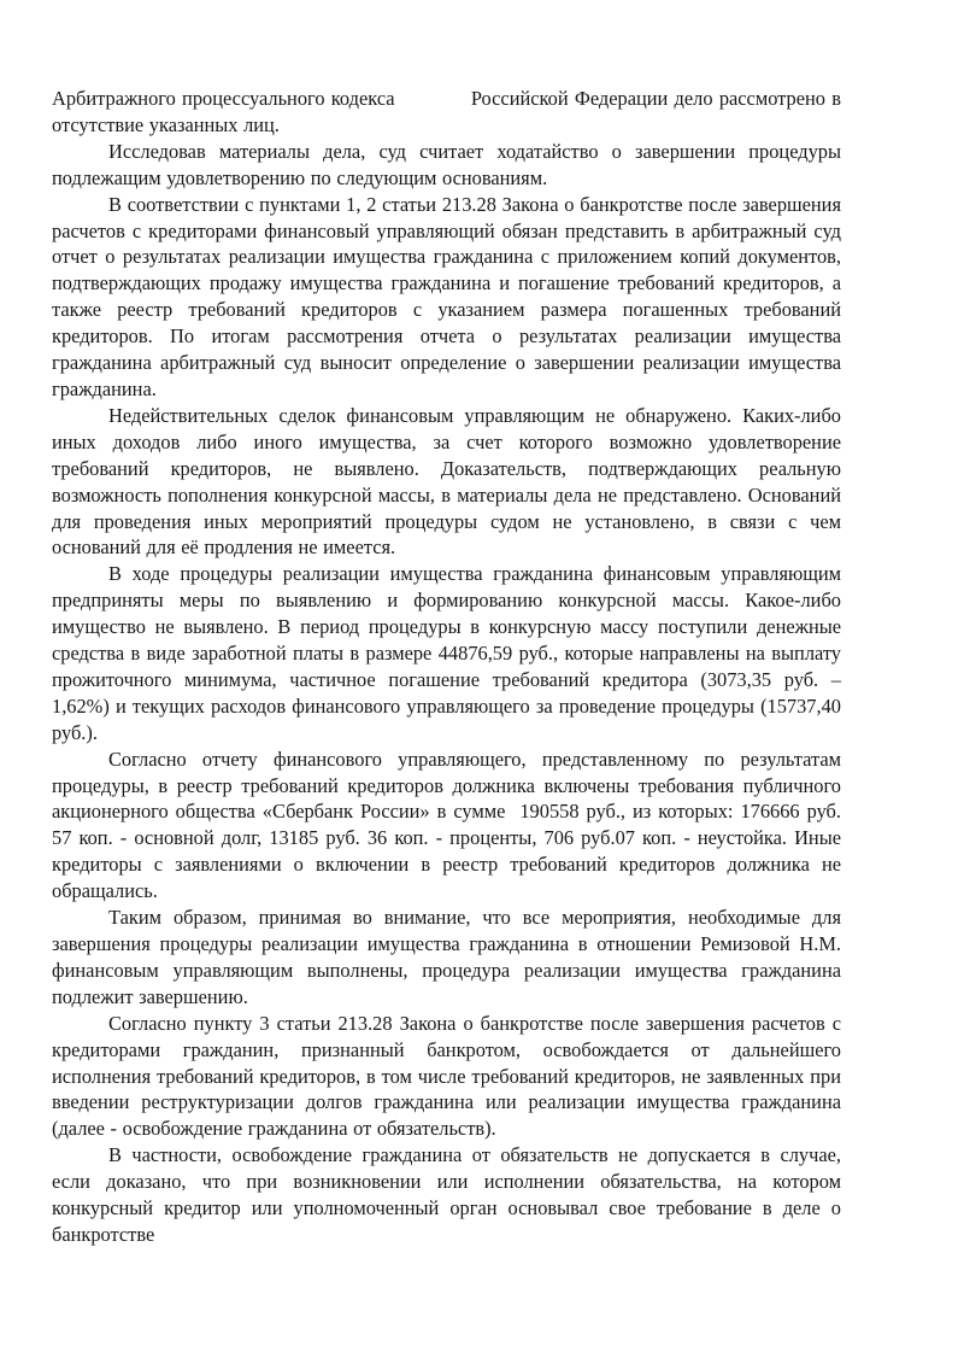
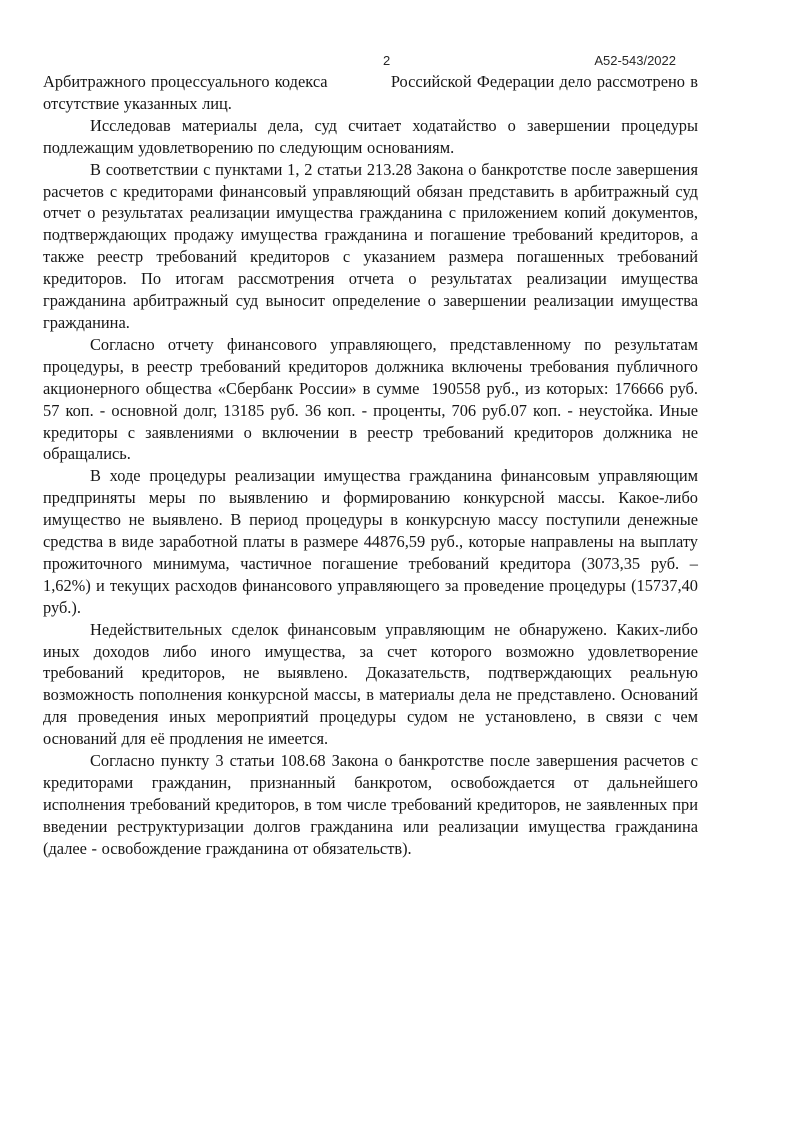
+ 2
+ А52-543/2022
  Арбитражного процессуального кодекса Российской Федерации дело рассмотрено в отсутствие указанных лиц.
  Исследовав материалы дела, суд считает ходатайство о завершении процедуры подлежащим удовлетворению по следующим основаниям.
  В соответствии с пунктами 1, 2 статьи 213.28 Закона о банкротстве после завершения расчетов с кредиторами финансовый управляющий обязан представить в арбитражный суд отчет о результатах реализации имущества гражданина с приложением копий документов, подтверждающих продажу имущества гражданина и погашение требований кредиторов, а также реестр требований кредиторов с указанием размера погашенных требований кредиторов. По итогам рассмотрения отчета о результатах реализации имущества гражданина арбитражный суд выносит определение о завершении реализации имущества гражданина.
- Недействительных сделок финансовым управляющим не обнаружено. Каких-либо иных доходов либо иного имущества, за счет которого возможно удовлетворение требований кредиторов, не выявлено. Доказательств, подтверждающих реальную возможность пополнения конкурсной массы, в материалы дела не представлено. Оснований для проведения иных мероприятий процедуры судом не установлено, в связи с чем оснований для её продления не имеется.
+ Согласно отчету финансового управляющего, представленному по результатам процедуры, в реестр требований кредиторов должника включены требования публичного акционерного общества «Сбербанк России» в сумме 190558 руб., из которых: 176666 руб. 57 коп. - основной долг, 13185 руб. 36 коп. - проценты, 706 руб.07 коп. - неустойка. Иные кредиторы с заявлениями о включении в реестр требований кредиторов должника не обращались.
  В ходе процедуры реализации имущества гражданина финансовым управляющим предприняты меры по выявлению и формированию конкурсной массы. Какое-либо имущество не выявлено. В период процедуры в конкурсную массу поступили денежные средства в виде заработной платы в размере 44876,59 руб., которые направлены на выплату прожиточного минимума, частичное погашение требований кредитора (3073,35 руб. – 1,62%) и текущих расходов финансового управляющего за проведение процедуры (15737,40 руб.).
- Согласно отчету финансового управляющего, представленному по результатам процедуры, в реестр требований кредиторов должника включены требования публичного акционерного общества «Сбербанк России» в сумме 190558 руб., из которых: 176666 руб. 57 коп. - основной долг, 13185 руб. 36 коп. - проценты, 706 руб.07 коп. - неустойка. Иные кредиторы с заявлениями о включении в реестр требований кредиторов должника не обращались.
+ Недействительных сделок финансовым управляющим не обнаружено. Каких-либо иных доходов либо иного имущества, за счет которого возможно удовлетворение требований кредиторов, не выявлено. Доказательств, подтверждающих реальную возможность пополнения конкурсной массы, в материалы дела не представлено. Оснований для проведения иных мероприятий процедуры судом не установлено, в связи с чем оснований для её продления не имеется.
- Таким образом, принимая во внимание, что все мероприятия, необходимые для завершения процедуры реализации имущества гражданина в отношении Ремизовой Н.М. финансовым управляющим выполнены, процедура реализации имущества гражданина подлежит завершению.
- Согласно пункту 3 статьи 213.28 Закона о банкротстве после завершения расчетов с кредиторами гражданин, признанный банкротом, освобождается от дальнейшего исполнения требований кредиторов, в том числе требований кредиторов, не заявленных при введении реструктуризации долгов гражданина или реализации имущества гражданина (далее - освобождение гражданина от обязательств).
+ Согласно пункту 3 статьи 108.68 Закона о банкротстве после завершения расчетов с кредиторами гражданин, признанный банкротом, освобождается от дальнейшего исполнения требований кредиторов, в том числе требований кредиторов, не заявленных при введении реструктуризации долгов гражданина или реализации имущества гражданина (далее - освобождение гражданина от обязательств).
- В частности, освобождение гражданина от обязательств не допускается в случае, если доказано, что при возникновении или исполнении обязательства, на котором конкурсный кредитор или уполномоченный орган основывал свое требование в деле о банкротстве
